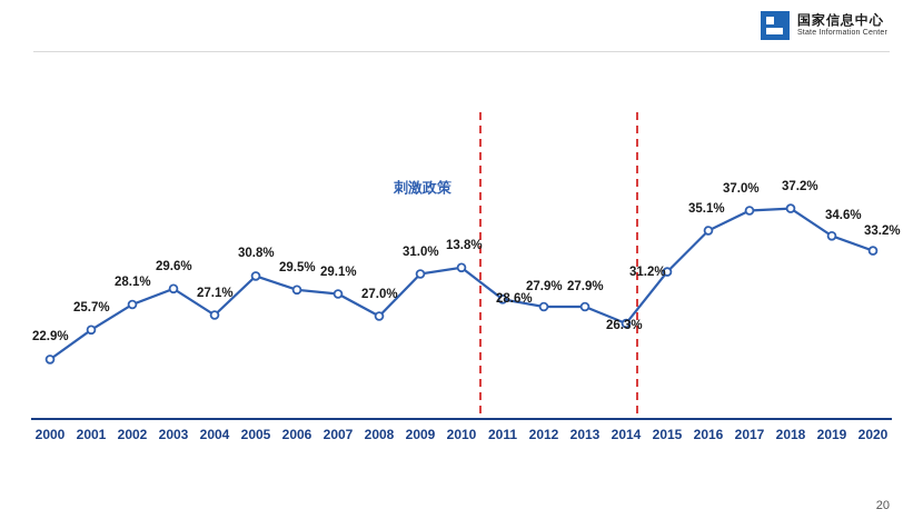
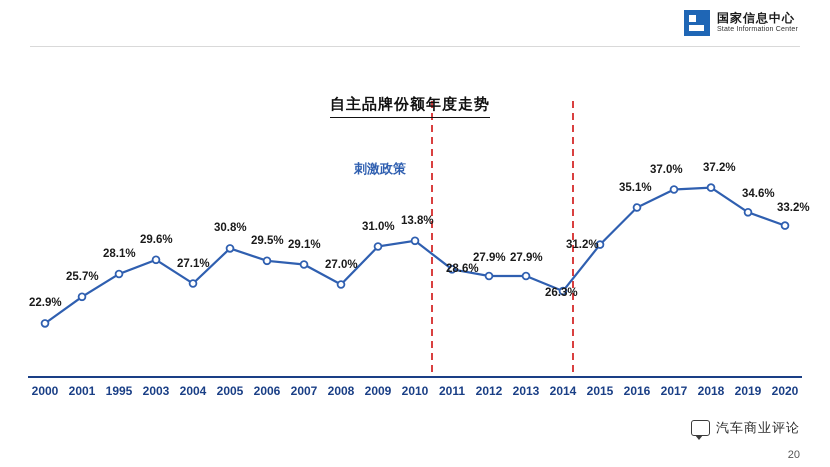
  国家信息中心
+ 自主品牌份额年度走势
  刺激政策
  22.9%
  25.7%
  28.1%
  29.6%
  27.1%
  30.8%
  29.5%
  29.1%
  27.0%
  31.0%
  13.8%
  28.6%
  27.9%
  27.9%
  26.3%
  31.2%
  35.1%
  37.0%
  37.2%
  34.6%
  33.2%
  2000
  2001
- 2002
+ 1995
  2003
  2004
  2005
  2006
  2007
  2008
  2009
  2010
  2011
  2012
  2013
  2014
  2015
  2016
  2017
  2018
  2019
  2020
+ 汽车商业评论
  20
